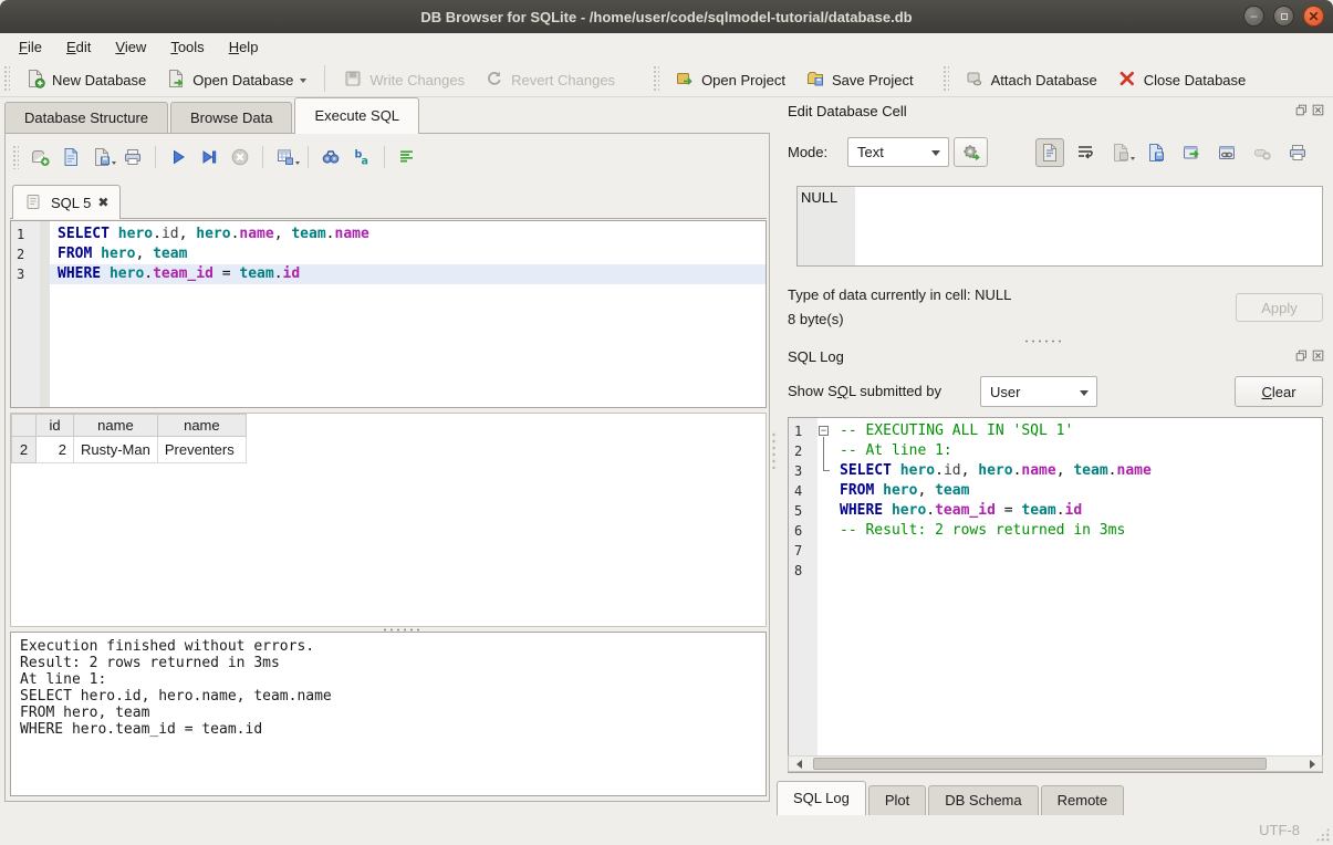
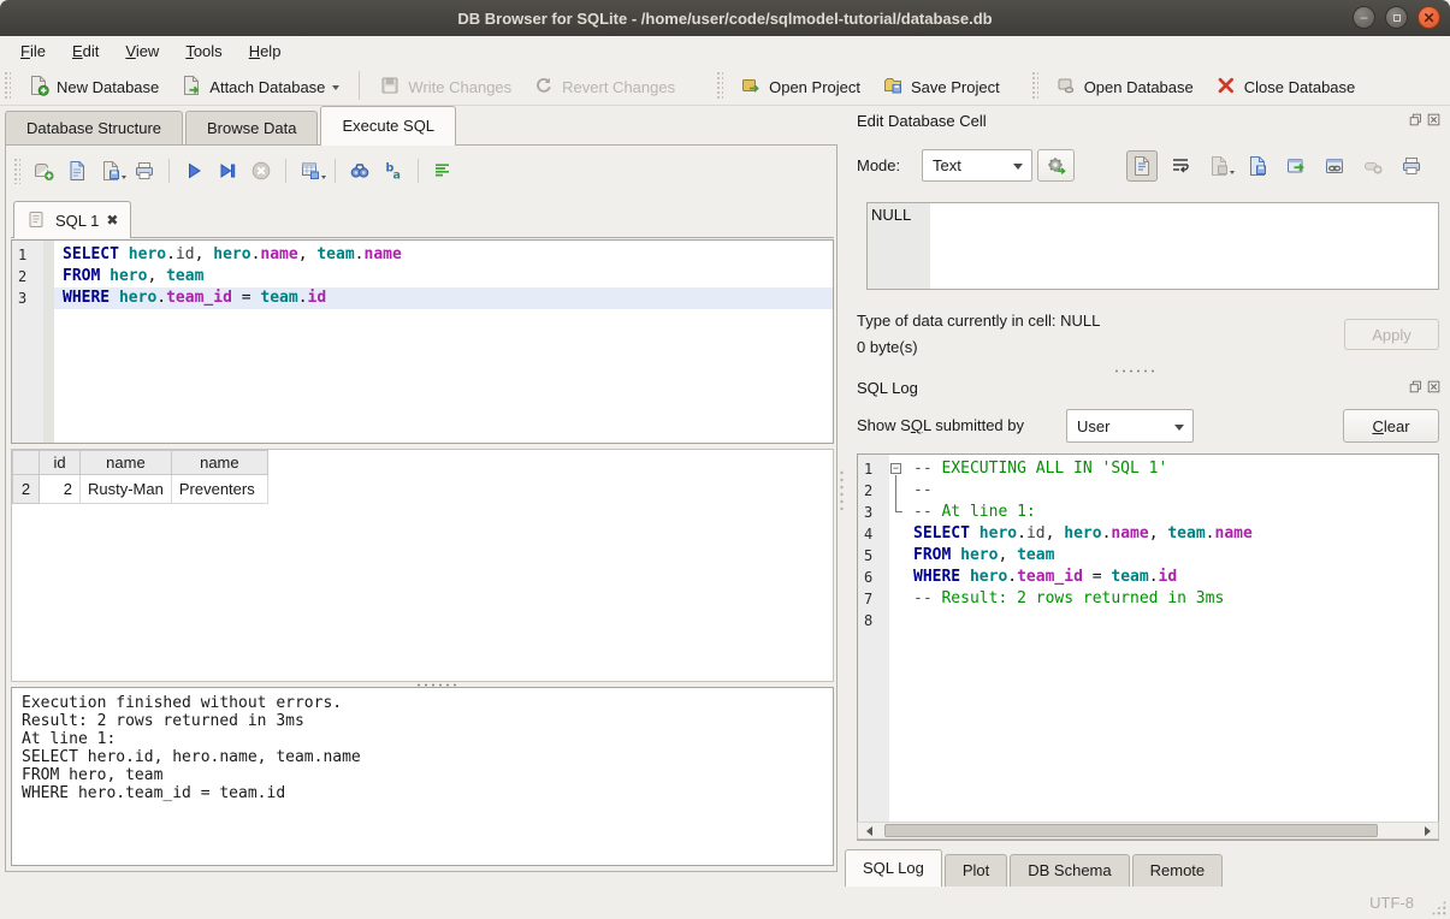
  DB Browser for SQLite - /home/user/code/sqlmodel-tutorial/database.db
  −
  ✕
  File
  Edit
  View
  Tools
  Help
  New Database
- Open Database
+ Attach Database
  Write Changes
  Revert Changes
  Open Project
  Save Project
- Attach Database
+ Open Database
  Close Database
  Database Structure
  Browse Data
  Execute SQL
  b
  a
- SQL 5
+ SQL 1
  ✖
  1
  2
  3
  SELECT hero.id, hero.name, team.name
  FROM hero, team
  WHERE hero.team_id = team.id
  	id	name	name
  2	2	Rusty-Man	Preventers
  Execution finished without errors.
  Result: 2 rows returned in 3ms
  At line 1:
  SELECT hero.id, hero.name, team.name
  FROM hero, team
  WHERE hero.team_id = team.id
  Edit Database Cell
  Mode:
  Text
  NULL
  Type of data currently in cell: NULL
- 8 byte(s)
+ 0 byte(s)
  Apply
  SQL Log
  Show SQL submitted by
  User
  Clear
  1
  2
  3
  4
  5
  6
  7
  8
  −
  -- EXECUTING ALL IN 'SQL 1'
+ --
  -- At line 1:
  SELECT hero.id, hero.name, team.name
  FROM hero, team
  WHERE hero.team_id = team.id
  -- Result: 2 rows returned in 3ms
  SQL Log
  Plot
  DB Schema
  Remote
  UTF-8
